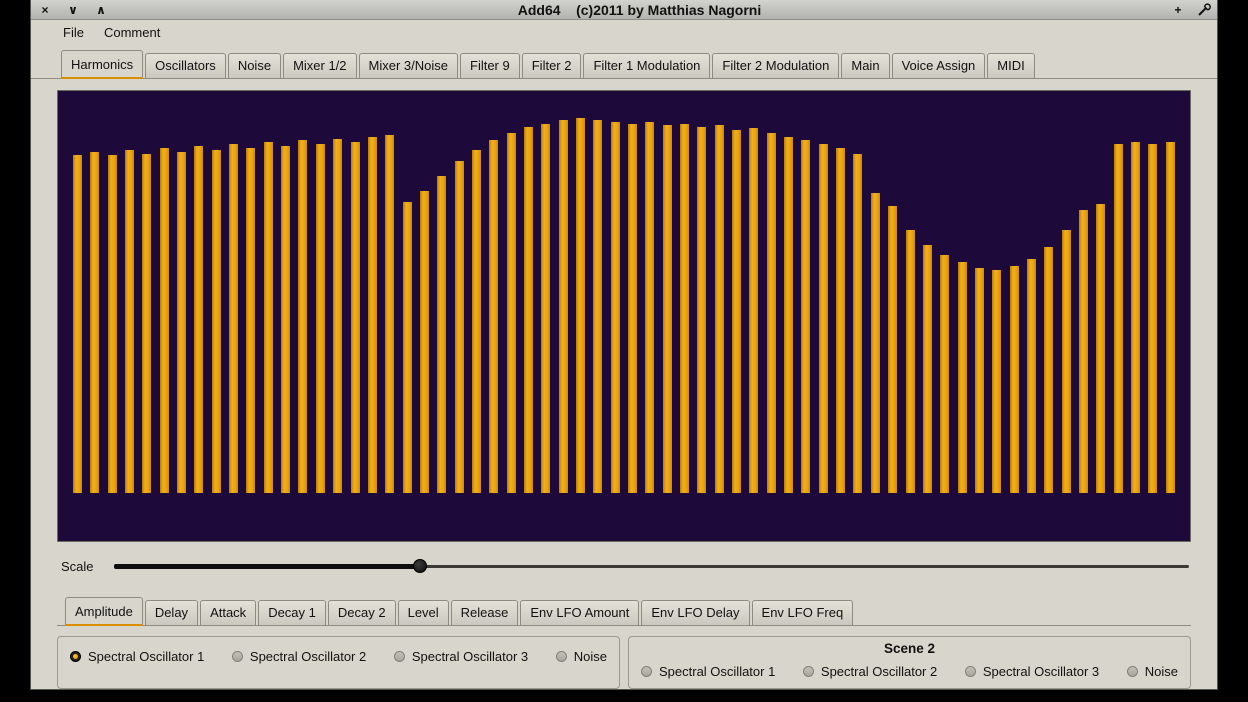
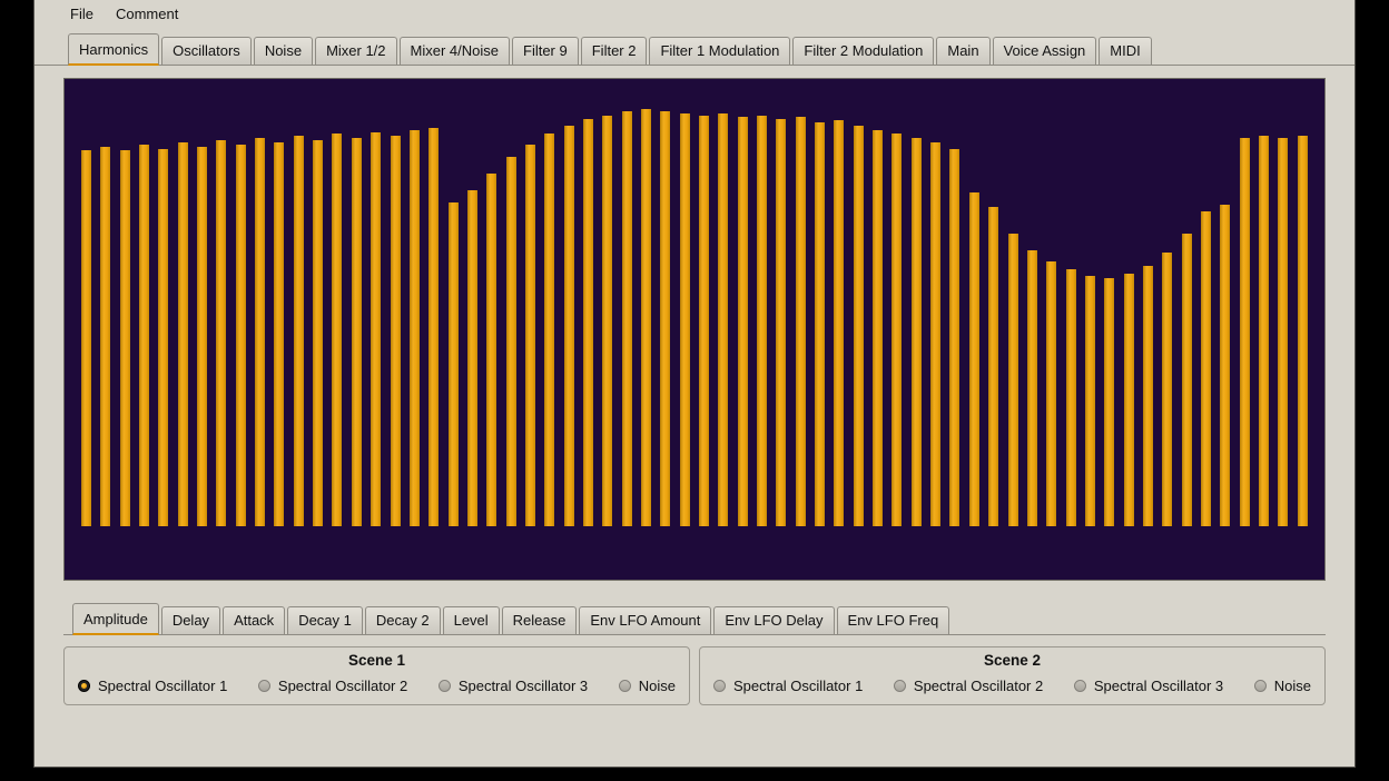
- ×
- ∨
- ∧
- Add64 (c)2011 by Matthias Nagorni
- +
  File
  Comment
  Harmonics
  Oscillators
  Noise
  Mixer 1/2
- Mixer 3/Noise
+ Mixer 4/Noise
  Filter 9
  Filter 2
  Filter 1 Modulation
  Filter 2 Modulation
  Main
  Voice Assign
  MIDI
- Scale
  Amplitude
  Delay
  Attack
  Decay 1
  Decay 2
  Level
  Release
  Env LFO Amount
  Env LFO Delay
  Env LFO Freq
+ Scene 1
  Spectral Oscillator 1
  Spectral Oscillator 2
  Spectral Oscillator 3
  Noise
  Scene 2
  Spectral Oscillator 1
  Spectral Oscillator 2
  Spectral Oscillator 3
  Noise
